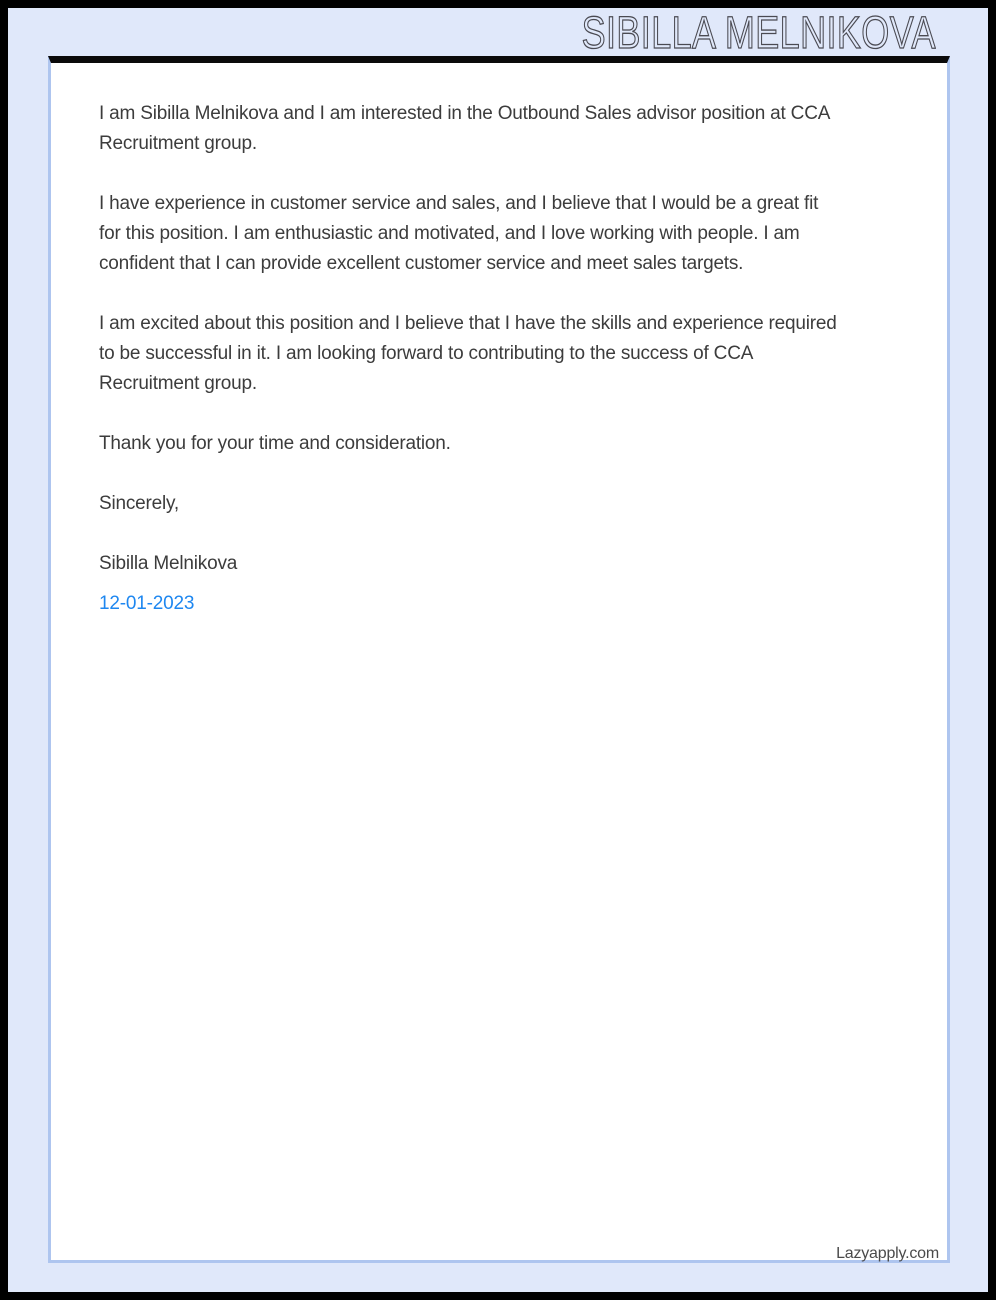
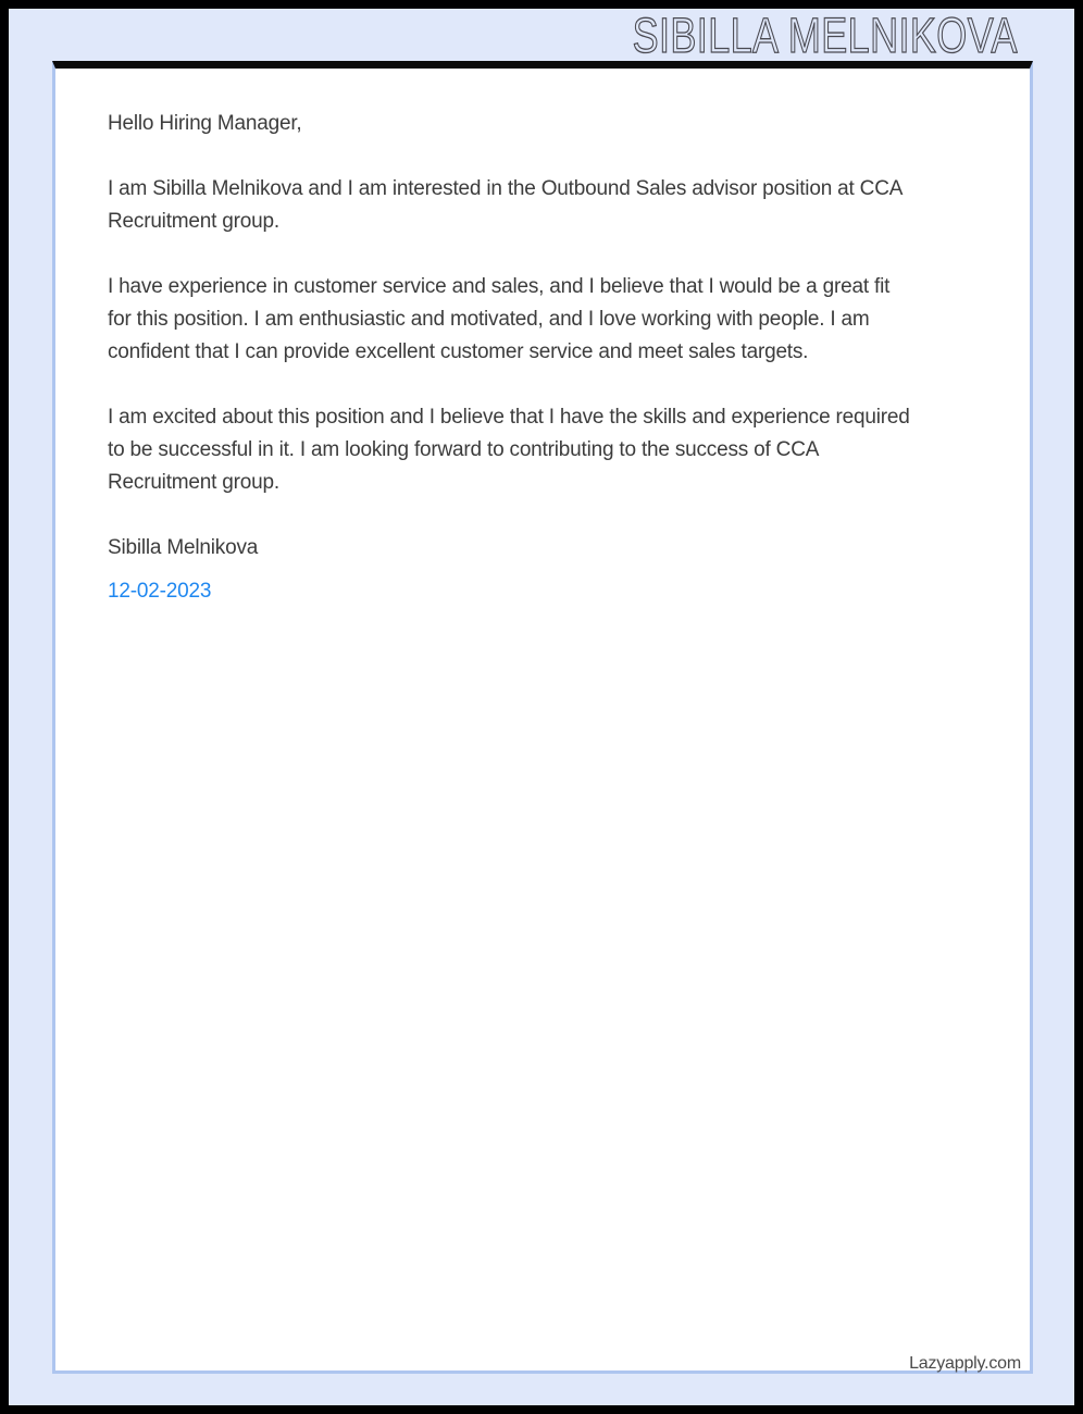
  SIBILLA MELNIKOVA
+ Hello Hiring Manager,
  I am Sibilla Melnikova and I am interested in the Outbound Sales advisor position at CCA
  Recruitment group.
  I have experience in customer service and sales, and I believe that I would be a great fit
  for this position. I am enthusiastic and motivated, and I love working with people. I am
  confident that I can provide excellent customer service and meet sales targets.
  I am excited about this position and I believe that I have the skills and experience required
  to be successful in it. I am looking forward to contributing to the success of CCA
  Recruitment group.
- Thank you for your time and consideration.
- Sincerely,
  Sibilla Melnikova
- 12-01-2023
+ 12-02-2023
  Lazyapply.com
